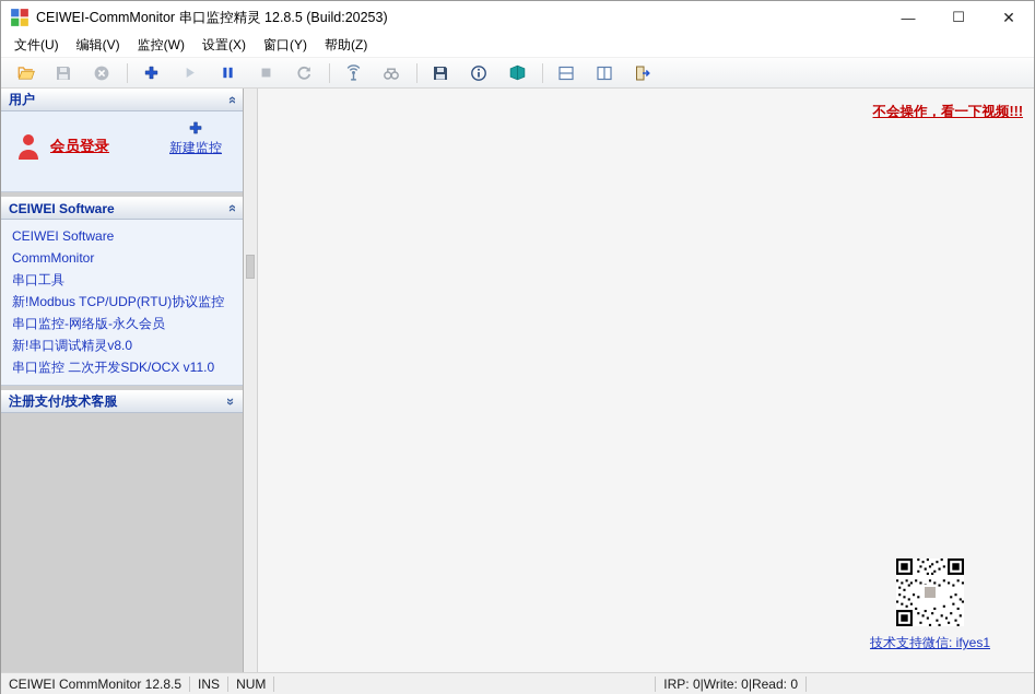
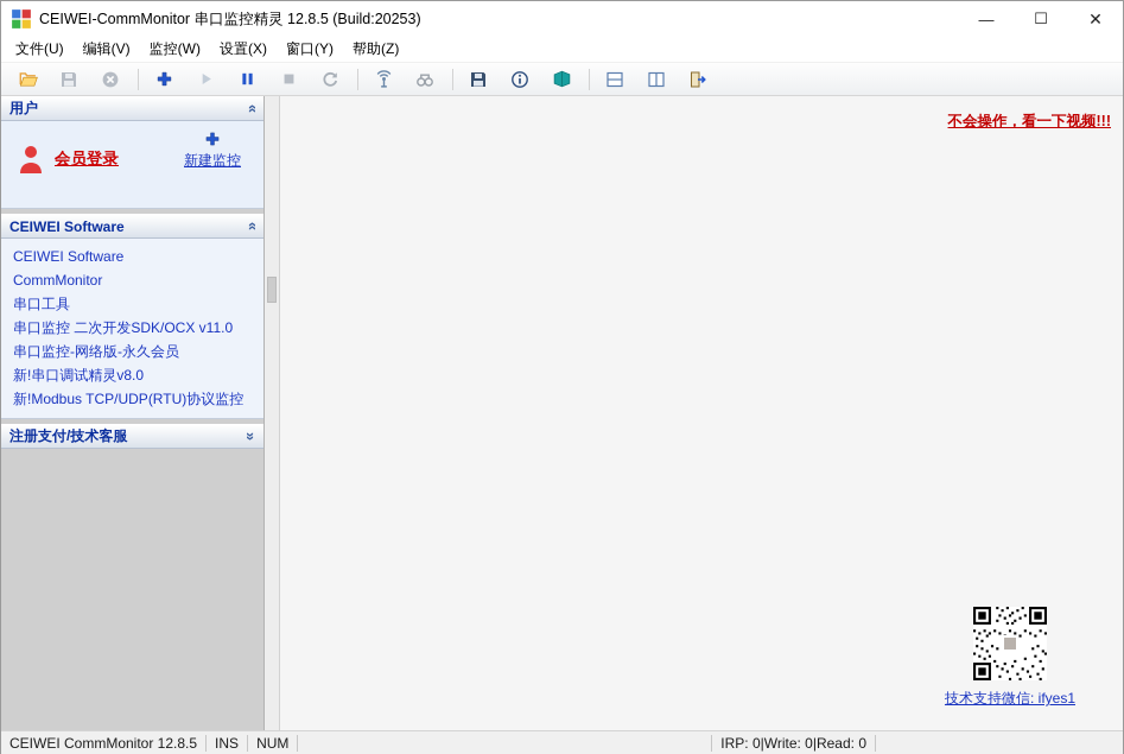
  CEIWEI-CommMonitor 串口监控精灵 12.8.5 (Build:20253)
  —
  ☐
  ✕
  文件(U)
  编辑(V)
  监控(W)
  设置(X)
  窗口(Y)
  帮助(Z)
  用户
  会员登录
  新建监控
  CEIWEI Software
  CEIWEI Software
  CommMonitor
  串口工具
- 新!Modbus TCP/UDP(RTU)协议监控
+ 串口监控 二次开发SDK/OCX v11.0
  串口监控-网络版-永久会员
  新!串口调试精灵v8.0
- 串口监控 二次开发SDK/OCX v11.0
+ 新!Modbus TCP/UDP(RTU)协议监控
  注册支付/技术客服
  不会操作，看一下视频!!!
  技术支持微信: ifyes1
  CEIWEI CommMonitor 12.8.5
  INS
  NUM
  IRP: 0|Write: 0|Read: 0
